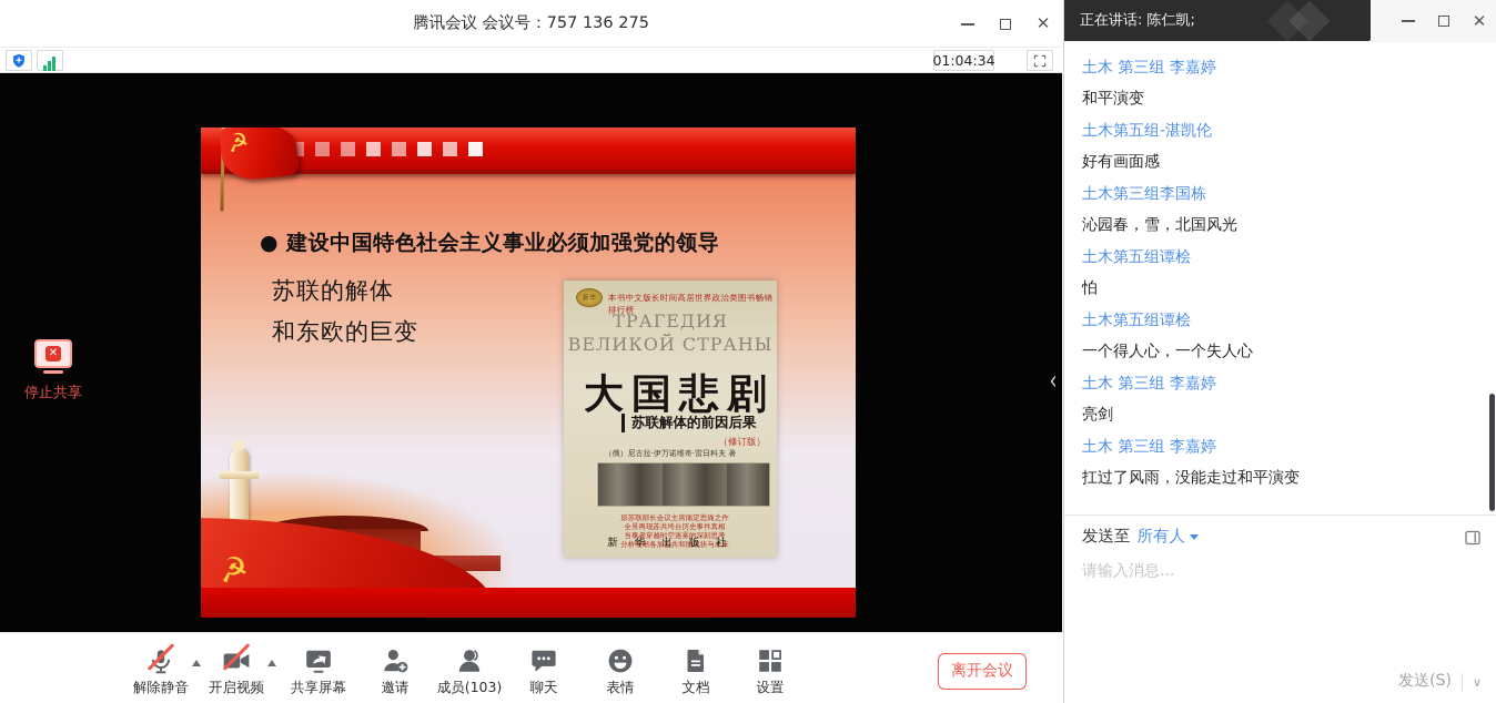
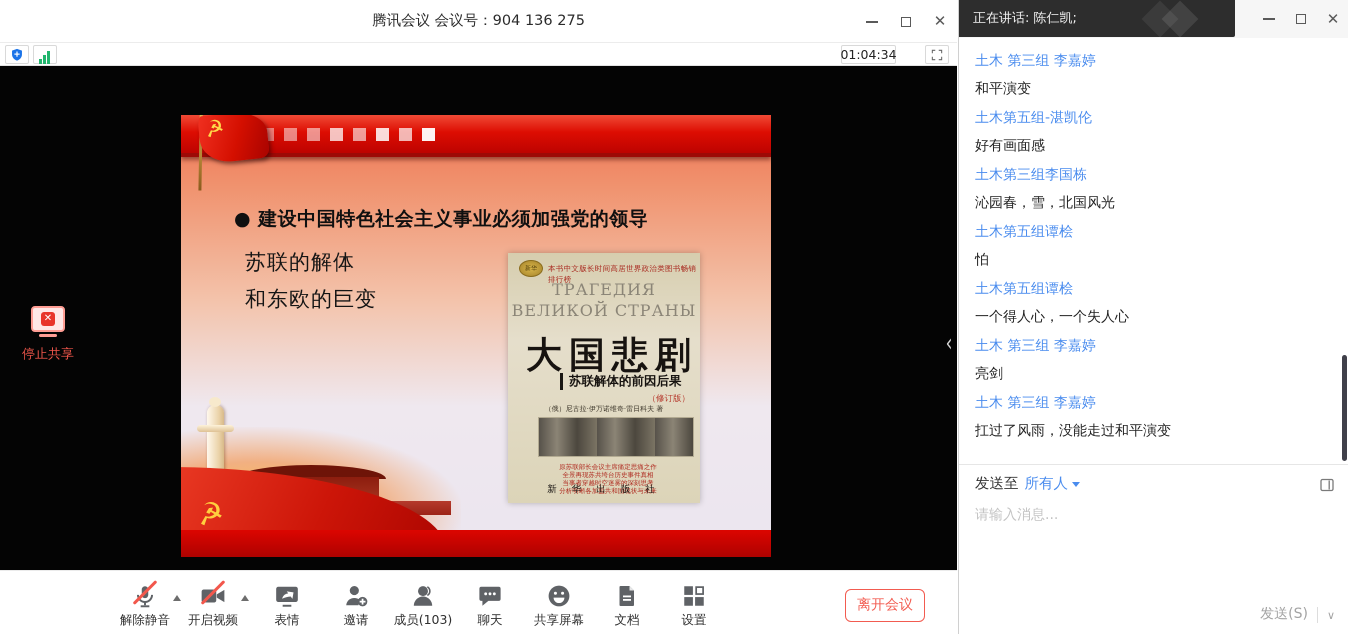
- 腾讯会议 会议号：757 136 275
+ 腾讯会议 会议号：904 136 275
  ✕
  01:04:34
  ● 建设中国特色社会主义事业必须加强党的领导
  苏联的解体
  和东欧的巨变
  本书中文版长时间高居世界政治类图书畅销排行榜
  ТРАГЕДИЯ ВЕЛИКОЙ СТРАНЫ
  大国悲剧
  苏联解体的前因后果
  （修订版）
  （俄）尼古拉·伊万诺维奇·雷日科夫 著
  原苏联部长会议主席痛定思痛之作
  全景再现苏共垮台历史事件真相
  当事者穿越时空迷雾的深刻思考
  分析明晰各加盟共和国现状与未来
  新 华 出 版 社
  ✕
  停止共享
  ‹
  解除静音
  开启视频
- 共享屏幕
+ 表情
  邀请
  成员(103)
  聊天
- 表情
+ 共享屏幕
  文档
  设置
  离开会议
  ✕
  正在讲话: 陈仁凯;
  土木 第三组 李嘉婷
  和平演变
  土木第五组-湛凯伦
  好有画面感
  土木第三组李国栋
  沁园春，雪，北国风光
  土木第五组谭桧
  怕
  土木第五组谭桧
  一个得人心，一个失人心
  土木 第三组 李嘉婷
  亮剑
  土木 第三组 李嘉婷
  扛过了风雨，没能走过和平演变
  发送至
  所有人
  请输入消息...
  发送(S)
  ∨
